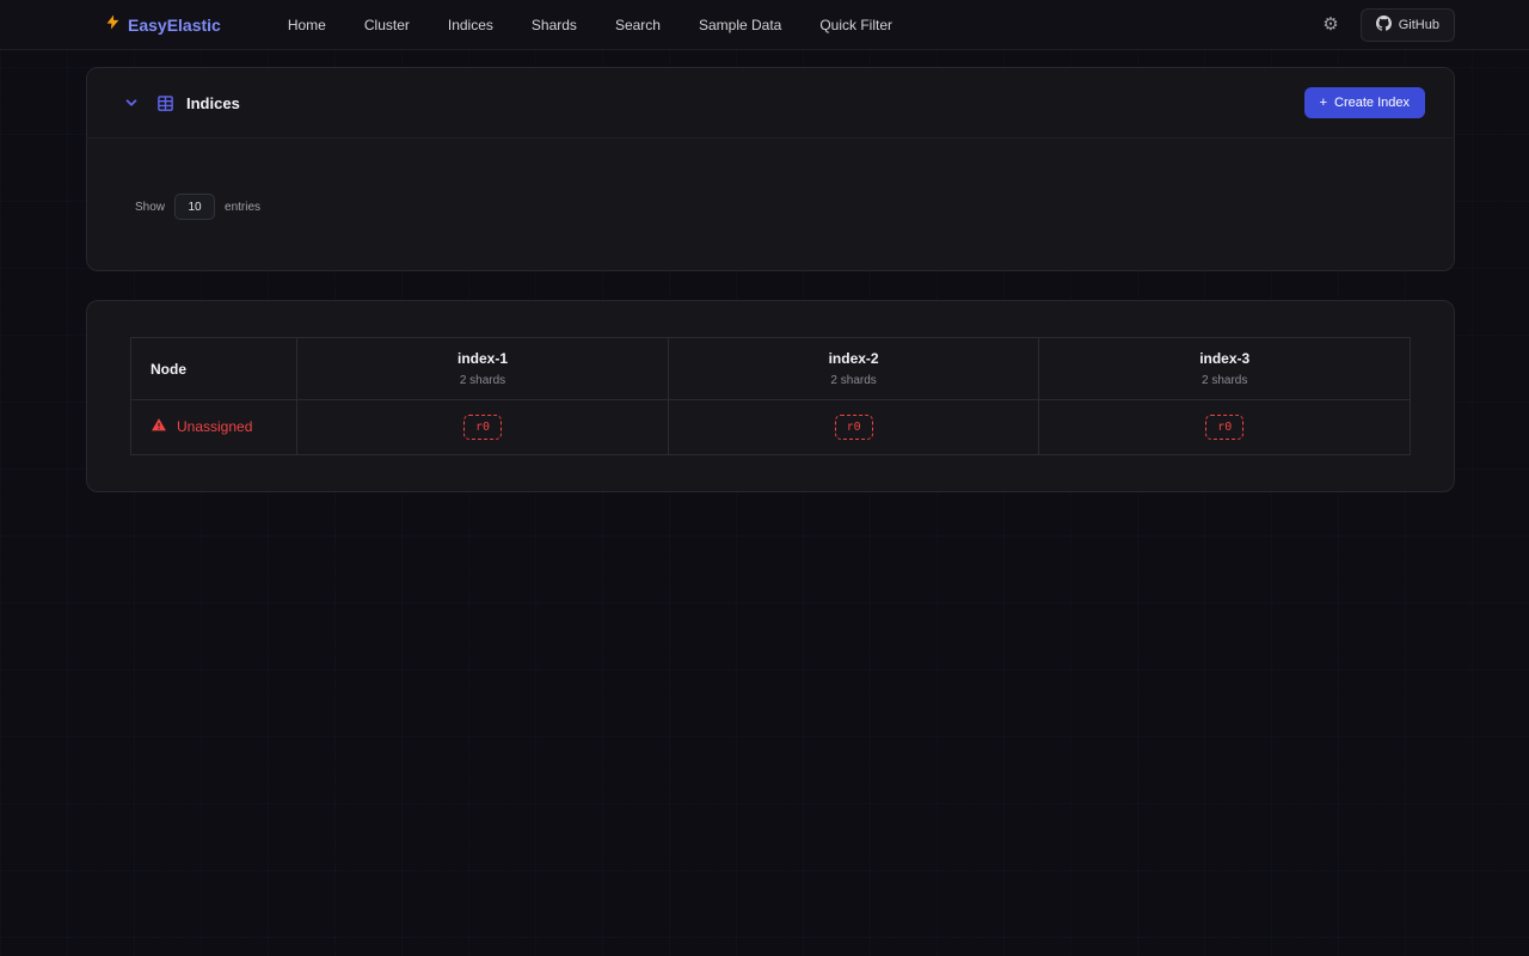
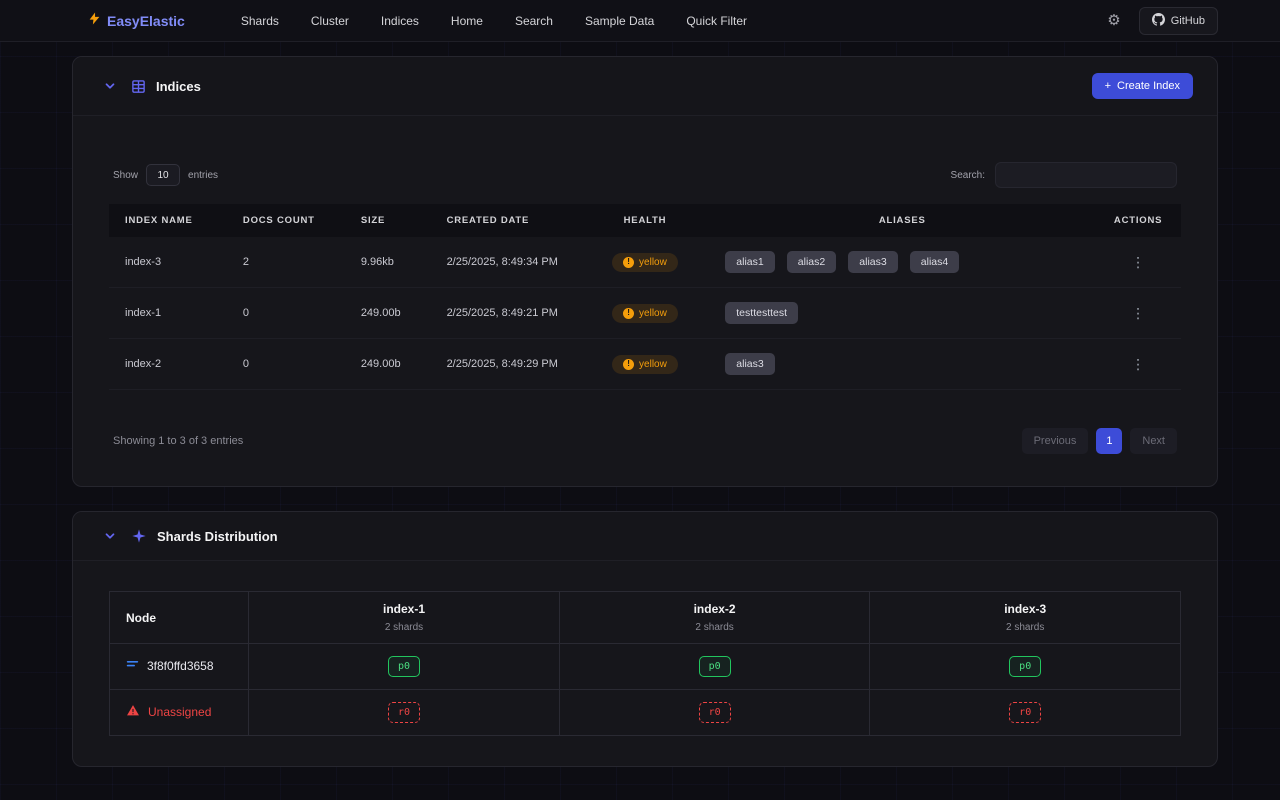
  EasyElastic
- Home
+ Shards
  Cluster
  Indices
- Shards
+ Home
  Search
  Sample Data
  Quick Filter
  ⚙
  GitHub
  Indices
  +
  Create Index
  Show
  10
  entries
+ Search:
+ INDEX NAME	DOCS COUNT	SIZE	CREATED DATE	HEALTH	ALIASES	ACTIONS
+ index-3	2	9.96kb	2/25/2025, 8:49:34 PM	! yellow	alias1 alias2 alias3 alias4	⋮
+ index-1	0	249.00b	2/25/2025, 8:49:21 PM	! yellow	testtesttest	⋮
+ index-2	0	249.00b	2/25/2025, 8:49:29 PM	! yellow	alias3	⋮
+ Showing 1 to 3 of 3 entries
+ Previous
+ 1
+ Next
+ Shards Distribution
  Node	index-1 2 shards	index-2 2 shards	index-3 2 shards
+ 3f8f0ffd3658	p0	p0	p0
  Unassigned	r0	r0	r0
